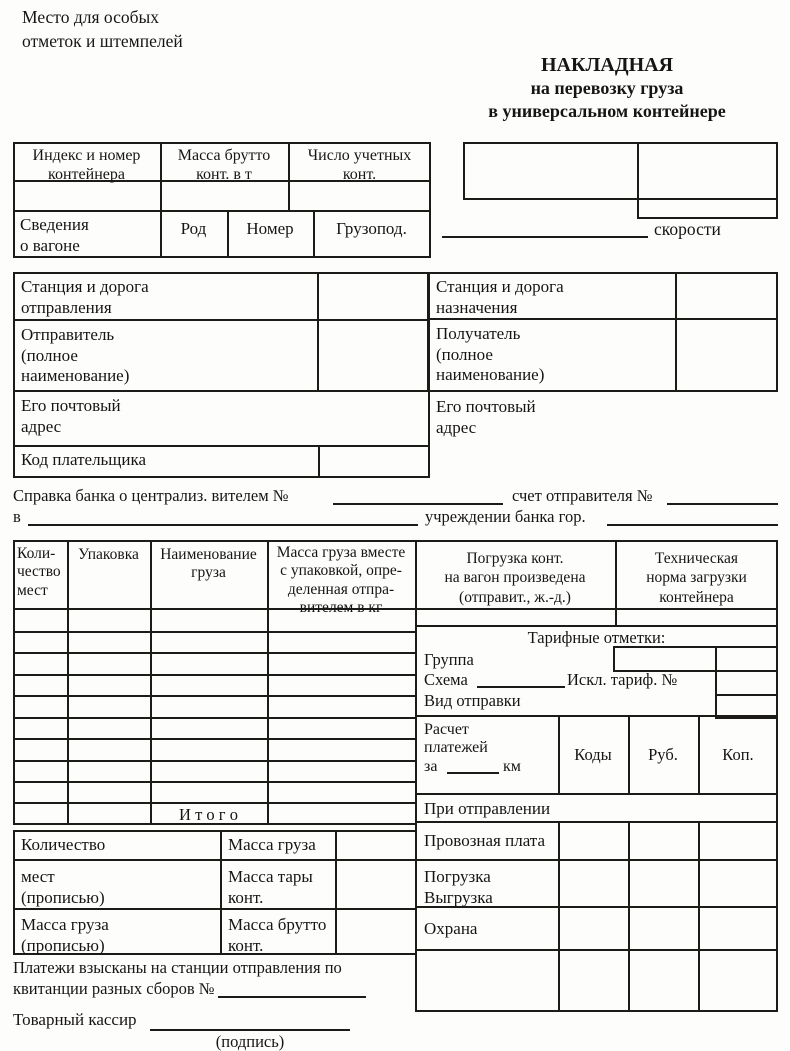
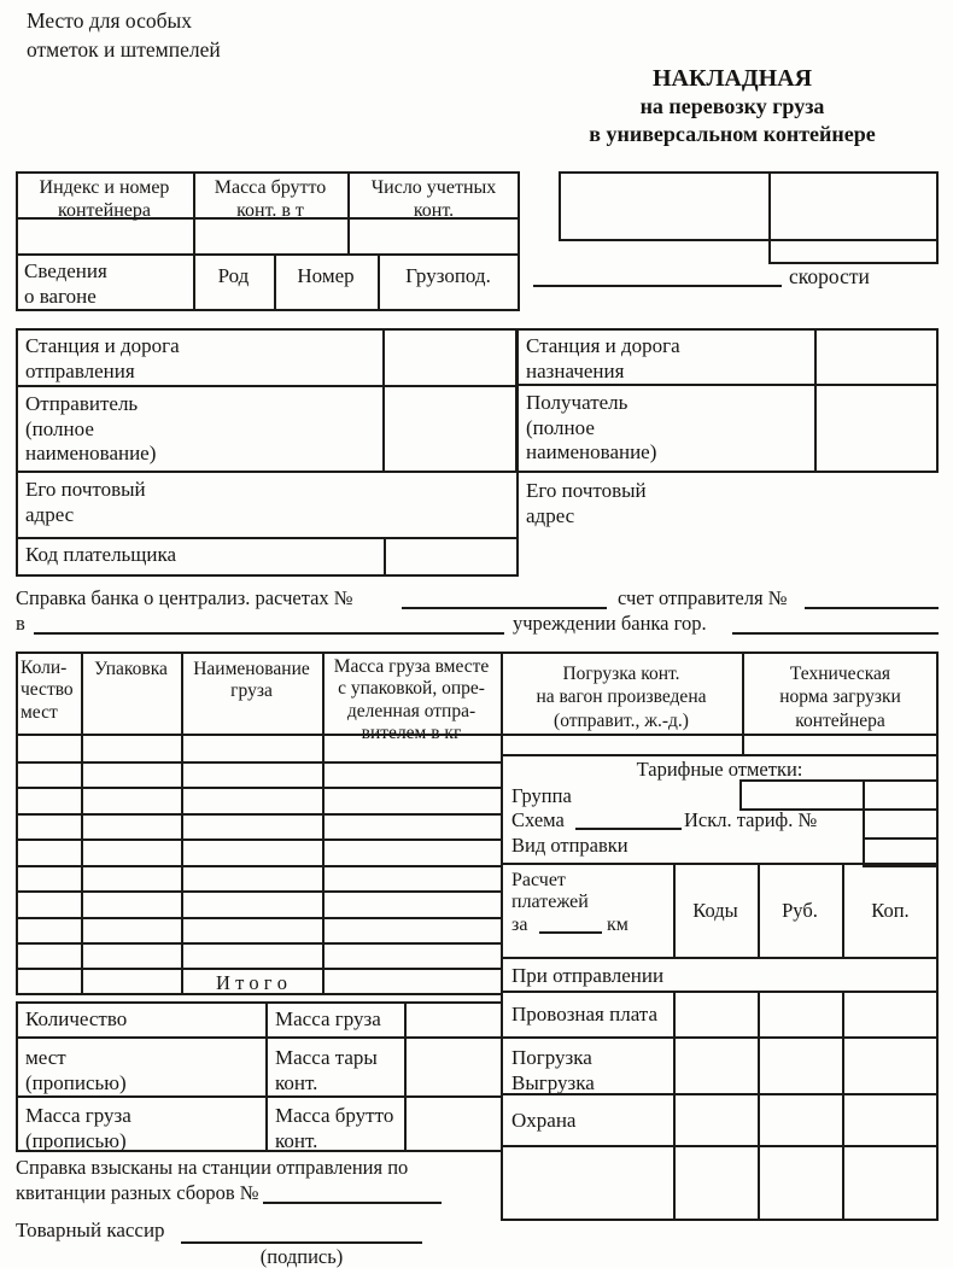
  Место для особых
  отметок и штемпелей
  НАКЛАДНАЯ
  на перевозку груза
  в универсальном контейнере
  Индекс и номер
  контейнера
  Масса брутто
  конт. в т
  Число учетных
  конт.
  Сведения
  о вагоне
  Род
  Номер
  Грузопод.
  скорости
  Станция и дорога
  отправления
  Отправитель
  (полное
  наименование)
  Его почтовый
  адрес
  Код плательщика
  Станция и дорога
  назначения
  Получатель
  (полное
  наименование)
  Его почтовый
  адрес
- Справка банка о централиз. вителем №
+ Справка банка о централиз. расчетах №
  счет отправителя №
  в
  учреждении банка гор.
  И т о г о
  Коли-
  чество
  мест
  Упаковка
  Наименование
  груза
  Масса груза вместе
  с упаковкой, опре-
  деленная отпра-
  вителем в кг
  Погрузка конт.
  на вагон произведена
  (отправит., ж.-д.)
  Техническая
  норма загрузки
  контейнера
  Тарифные отметки:
  Группа
  Схема
  Искл. тариф. №
  Вид отправки
  Расчет
  платежей
  за
  км
  Коды
  Руб.
  Коп.
  При отправлении
  Провозная плата
  Погрузка
  Выгрузка
  Охрана
  Количество
  Масса груза
  мест
  (прописью)
  Масса тары
  конт.
  Масса груза
  (прописью)
  Масса брутто
  конт.
- Платежи взысканы на станции отправления по
+ Справка взысканы на станции отправления по
  квитанции разных сборов №
  Товарный кассир
  (подпись)
